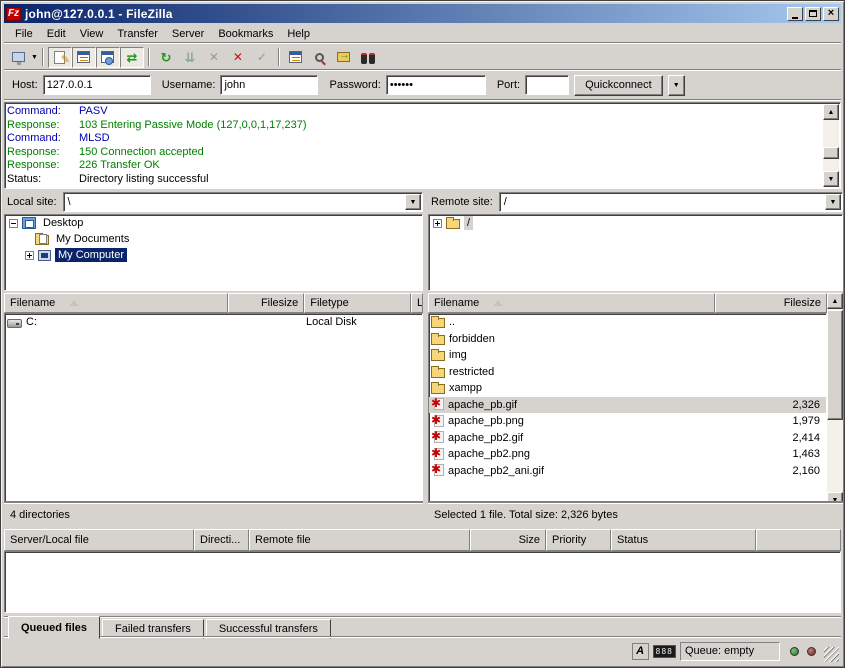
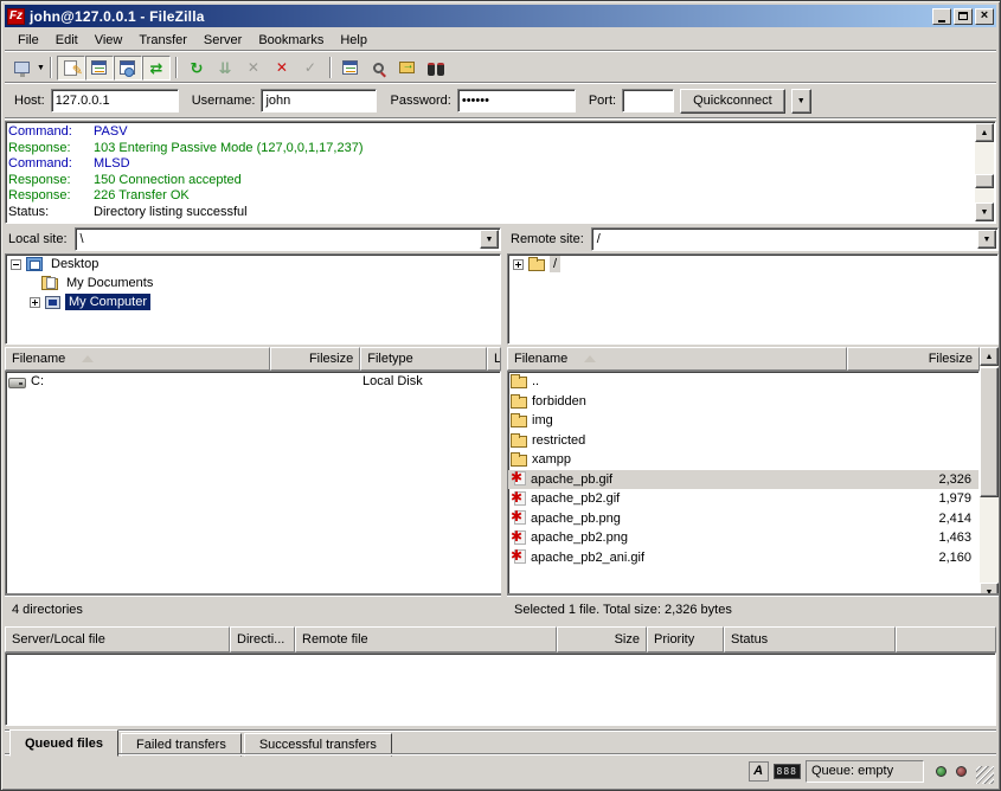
  Fz
  john@127.0.0.1 - FileZilla
  ×
  File
  Edit
  View
  Transfer
  Server
  Bookmarks
  Help
  ✎
  ⇄
  ↻
  ⇊
  ✕
  ✕
  ✓
  Host:
  127.0.0.1
  Username:
  john
  Password:
  ••••••
  Port:
  Quickconnect
  Command:
  PASV
  Response:
  103 Entering Passive Mode (127,0,0,1,17,237)
  Command:
  MLSD
  Response:
  150 Connection accepted
  Response:
  226 Transfer OK
  Status:
  Directory listing successful
  Local site:
  \
  Desktop
  My Documents
  My Computer
  Filename
  Filesize
  Filetype
  L
  C:
  Local Disk
  4 directories
  Remote site:
  /
  /
  Filename
  Filesize
  ..
  forbidden
  img
  restricted
  xampp
  apache_pb.gif
  2,326
- apache_pb.png
+ apache_pb2.gif
  1,979
- apache_pb2.gif
+ apache_pb.png
  2,414
  apache_pb2.png
  1,463
  apache_pb2_ani.gif
  2,160
  Selected 1 file. Total size: 2,326 bytes
  Server/Local file
  Directi...
  Remote file
  Size
  Priority
  Status
  Queued files
  Failed transfers
  Successful transfers
  A
  888
  Queue: empty
